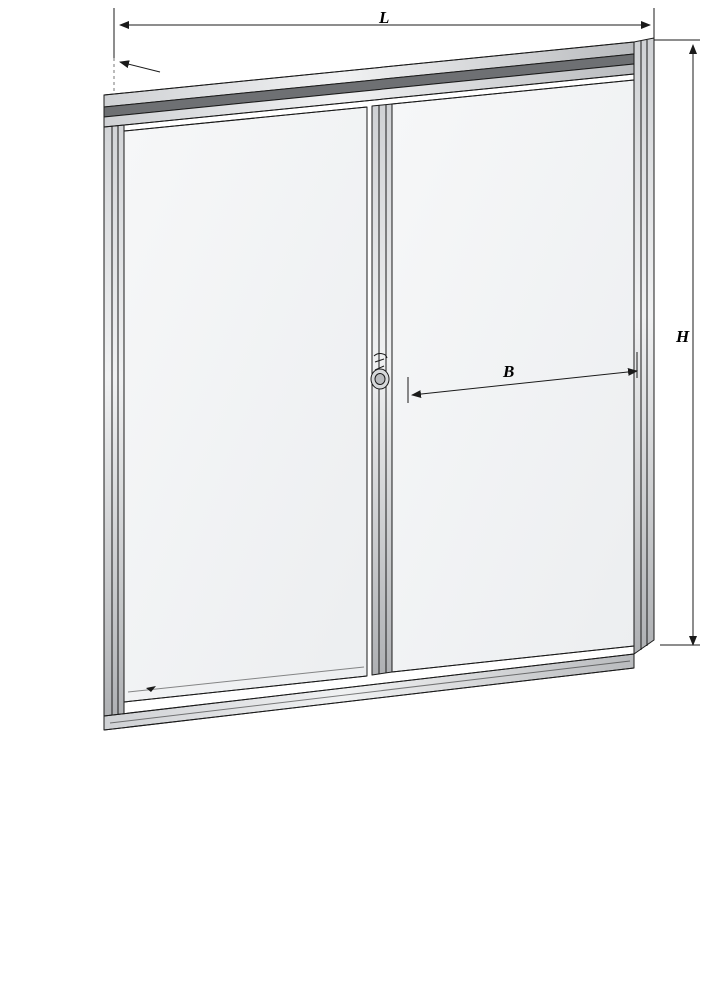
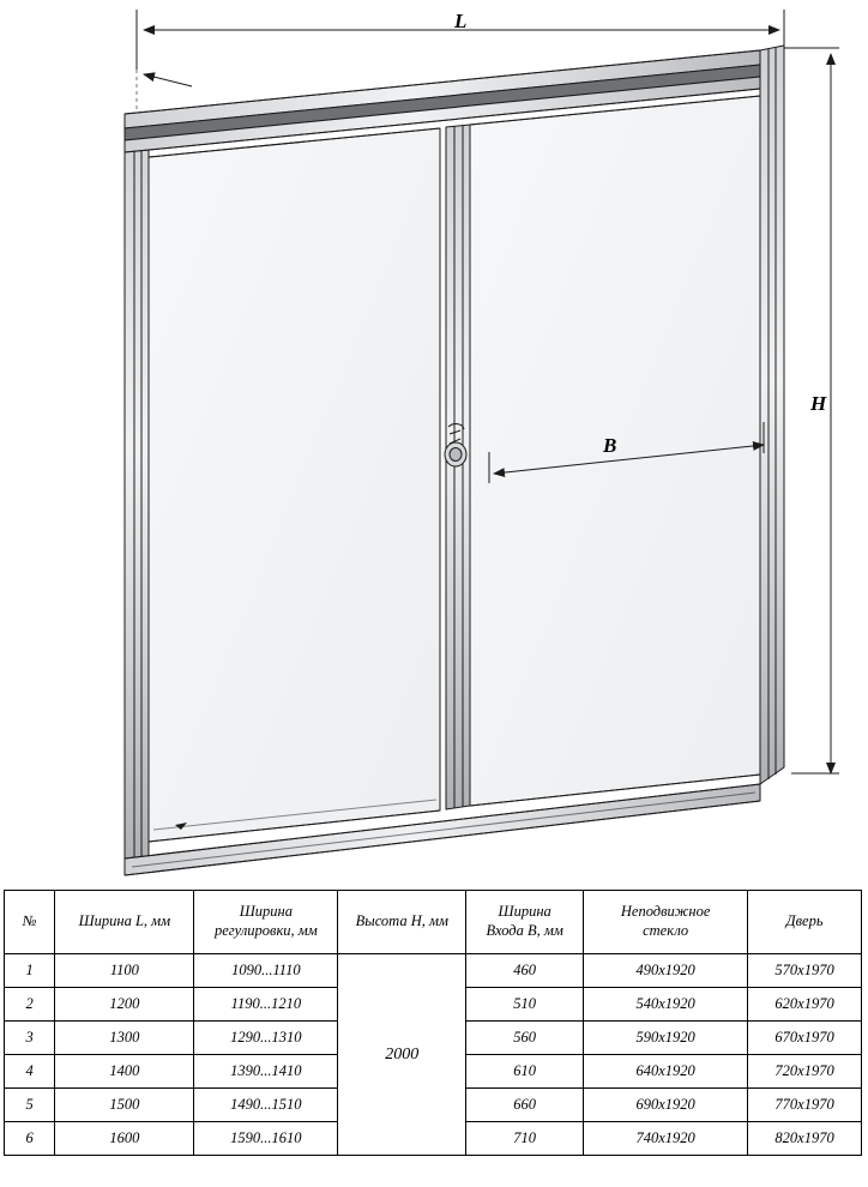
  L
  H
  B
+ №	Ширина L, мм	Ширина регулировки, мм	Высота H, мм	Ширина Входа B, мм	Неподвижное стекло	Дверь
+ 1	1100	1090...1110	2000	460	490х1920	570х1970
+ 2	1200	1190...1210	510	540х1920	620х1970
+ 3	1300	1290...1310	560	590х1920	670х1970
+ 4	1400	1390...1410	610	640х1920	720х1970
+ 5	1500	1490...1510	660	690х1920	770х1970
+ 6	1600	1590...1610	710	740х1920	820х1970
